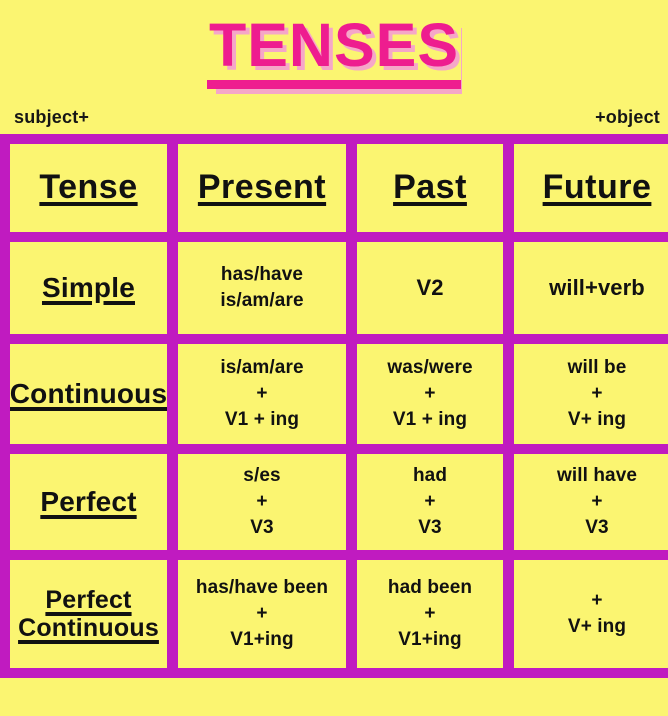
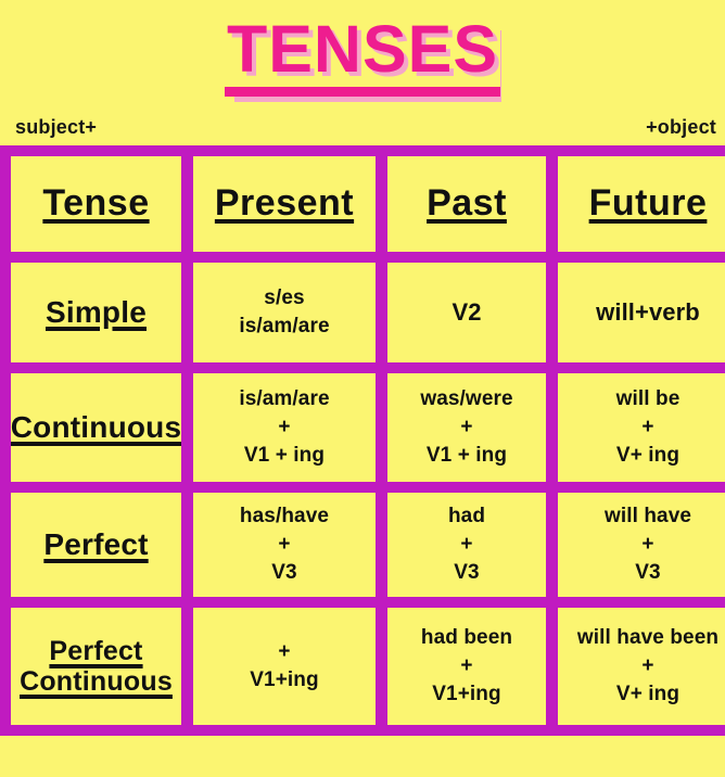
  TENSES
  subject+
  +object
  Tense
  Present
  Past
  Future
  Simple
- has/have
+ s/es
  is/am/are
  V2
  will+verb
  Continuous
  is/am/are
  +
  V1 + ing
  was/were
  +
  V1 + ing
  will be
  +
  V+ ing
  Perfect
- s/es
+ has/have
  +
  V3
  had
  +
  V3
  will have
  +
  V3
  Perfect
  Continuous
- has/have been
  +
  V1+ing
  had been
  +
  V1+ing
+ will have been
  +
  V+ ing
